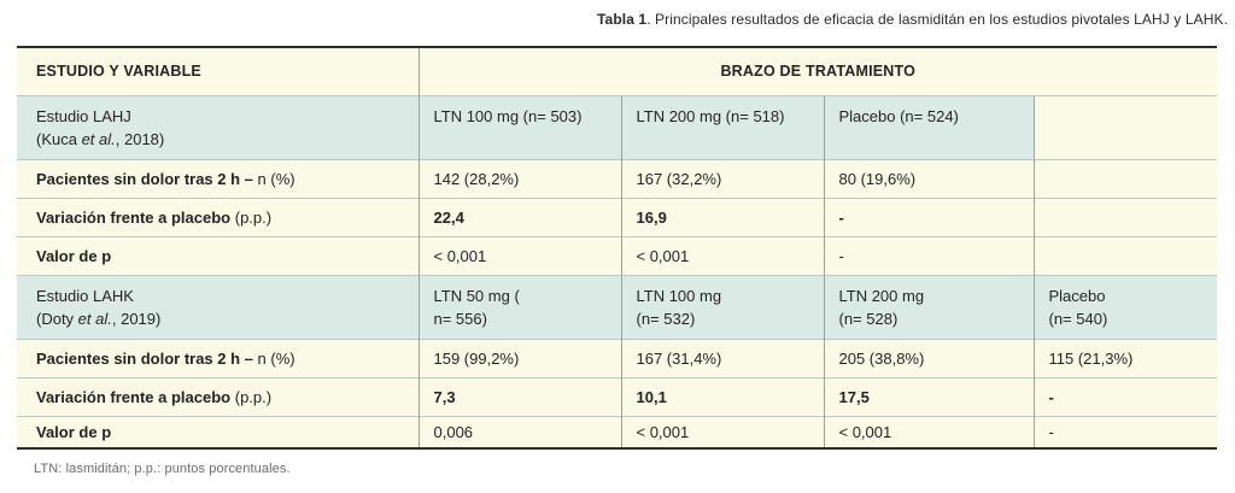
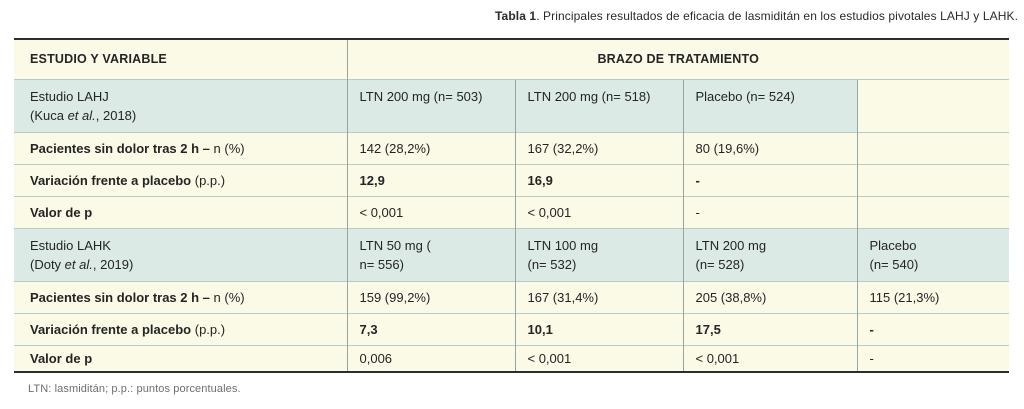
  Tabla 1. Principales resultados de eficacia de lasmiditán en los estudios pivotales LAHJ y LAHK.
  ESTUDIO Y VARIABLE	BRAZO DE TRATAMIENTO
- Estudio LAHJ (Kuca et al., 2018)	LTN 100 mg (n= 503)	LTN 200 mg (n= 518)	Placebo (n= 524)
+ Estudio LAHJ (Kuca et al., 2018)	LTN 200 mg (n= 503)	LTN 200 mg (n= 518)	Placebo (n= 524)
  Pacientes sin dolor tras 2 h – n (%)	142 (28,2%)	167 (32,2%)	80 (19,6%)
- Variación frente a placebo (p.p.)	22,4	16,9	-
+ Variación frente a placebo (p.p.)	12,9	16,9	-
  Valor de p	< 0,001	< 0,001	-
  Estudio LAHK (Doty et al., 2019)	LTN 50 mg ( n= 556)	LTN 100 mg (n= 532)	LTN 200 mg (n= 528)	Placebo (n= 540)
  Pacientes sin dolor tras 2 h – n (%)	159 (99,2%)	167 (31,4%)	205 (38,8%)	115 (21,3%)
  Variación frente a placebo (p.p.)	7,3	10,1	17,5	-
  Valor de p	0,006	< 0,001	< 0,001	-
  LTN: lasmiditán; p.p.: puntos porcentuales.
